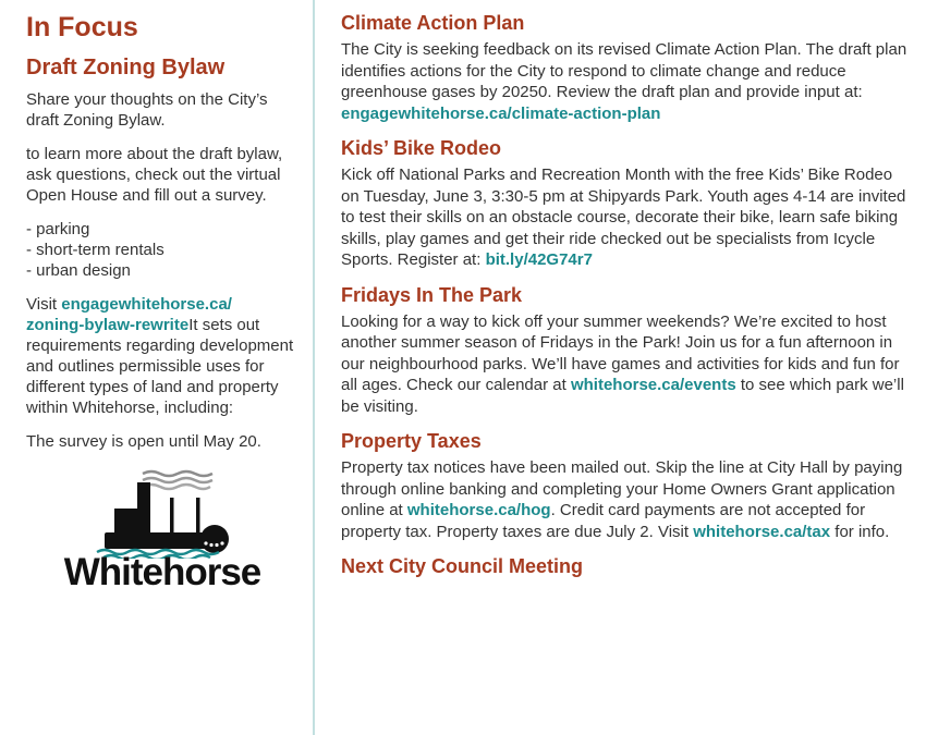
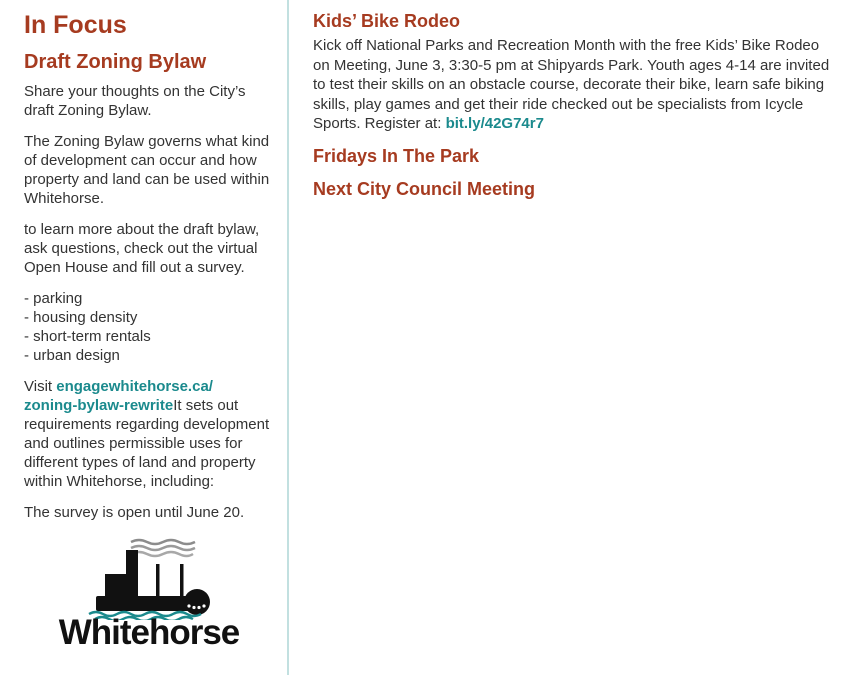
  In Focus
  Draft Zoning Bylaw
  Share your thoughts on the City’s draft Zoning Bylaw.
+ The Zoning Bylaw governs what kind of development can occur and how property and land can be used within Whitehorse.
  to learn more about the draft bylaw, ask questions, check out the virtual Open House and fill out a survey.
  - parking
+ - housing density
  - short-term rentals
  - urban design
  Visit engagewhitehorse.ca/
  zoning-bylaw-rewriteIt sets out requirements regarding development and outlines permissible uses for different types of land and property within Whitehorse, including:
- The survey is open until May 20.
+ The survey is open until June 20.
  Whitehorse
- Climate Action Plan
- The City is seeking feedback on its revised Climate Action Plan. The draft plan identifies actions for the City to respond to climate change and reduce greenhouse gases by 20250. Review the draft plan and provide input at: engagewhitehorse.ca/climate-action-plan
  Kids’ Bike Rodeo
- Kick off National Parks and Recreation Month with the free Kids’ Bike Rodeo on Tuesday, June 3, 3:30-5 pm at Shipyards Park. Youth ages 4-14 are invited to test their skills on an obstacle course, decorate their bike, learn safe biking skills, play games and get their ride checked out be specialists from Icycle Sports. Register at: bit.ly/42G74r7
+ Kick off National Parks and Recreation Month with the free Kids’ Bike Rodeo on Meeting, June 3, 3:30-5 pm at Shipyards Park. Youth ages 4-14 are invited to test their skills on an obstacle course, decorate their bike, learn safe biking skills, play games and get their ride checked out be specialists from Icycle Sports. Register at: bit.ly/42G74r7
  Fridays In The Park
- Looking for a way to kick off your summer weekends? We’re excited to host another summer season of Fridays in the Park! Join us for a fun afternoon in our neighbourhood parks. We’ll have games and activities for kids and fun for all ages. Check our calendar at whitehorse.ca/events to see which park we’ll be visiting.
- Property Taxes
- Property tax notices have been mailed out. Skip the line at City Hall by paying through online banking and completing your Home Owners Grant application online at whitehorse.ca/hog. Credit card payments are not accepted for property tax. Property taxes are due July 2. Visit whitehorse.ca/tax for info.
  Next City Council Meeting
